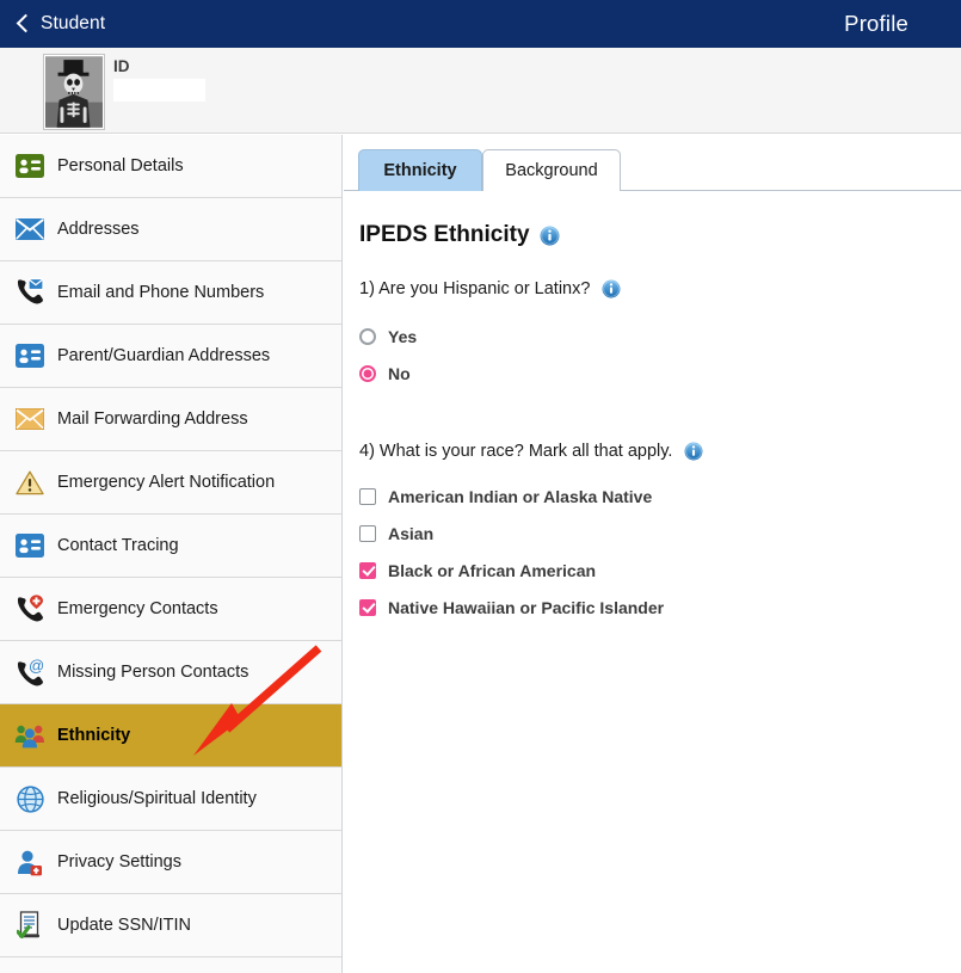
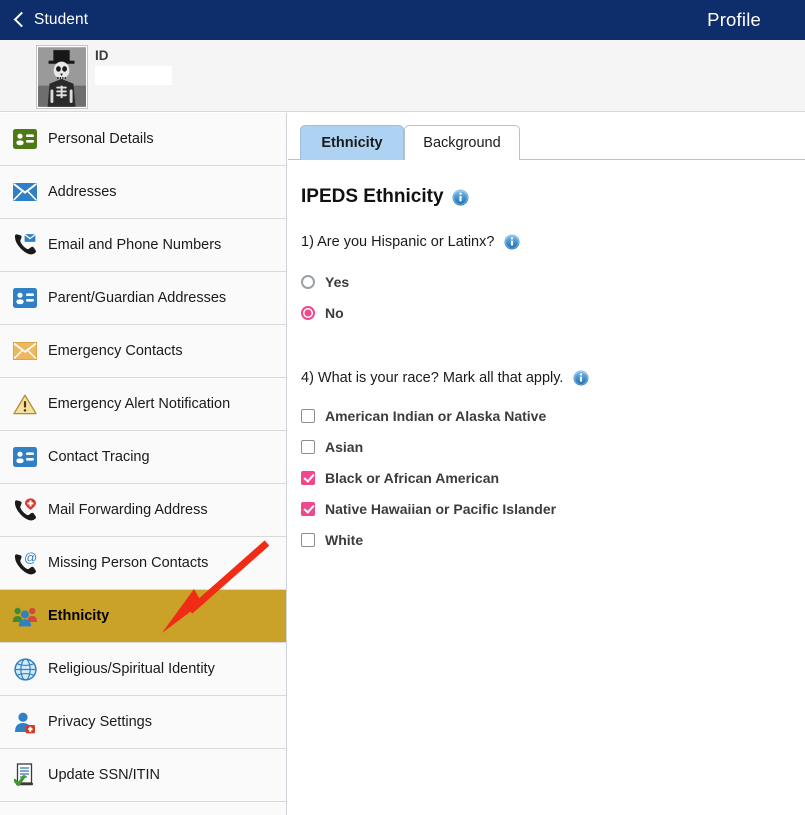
  Student
  Profile
  ID
  Personal Details
  Addresses
  Email and Phone Numbers
  Parent/Guardian Addresses
- Mail Forwarding Address
+ Emergency Contacts
  Emergency Alert Notification
  Contact Tracing
- Emergency Contacts
+ Mail Forwarding Address
  @
  Missing Person Contacts
  Ethnicity
  Religious/Spiritual Identity
  Privacy Settings
  Update SSN/ITIN
  Ethnicity
  Background
  IPEDS Ethnicity
  1) Are you Hispanic or Latinx?
  Yes
  No
  4) What is your race? Mark all that apply.
  American Indian or Alaska Native
  Asian
  Black or African American
  Native Hawaiian or Pacific Islander
+ White
